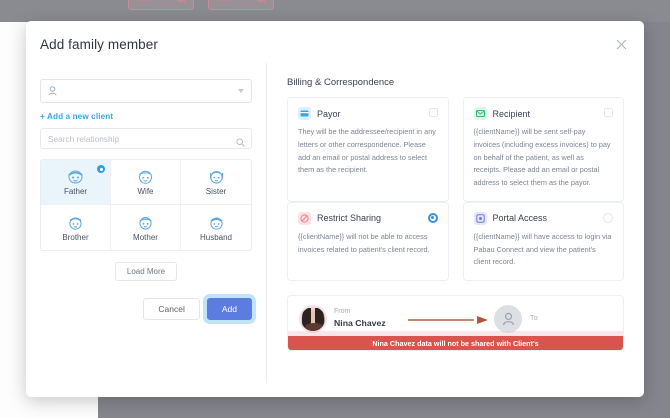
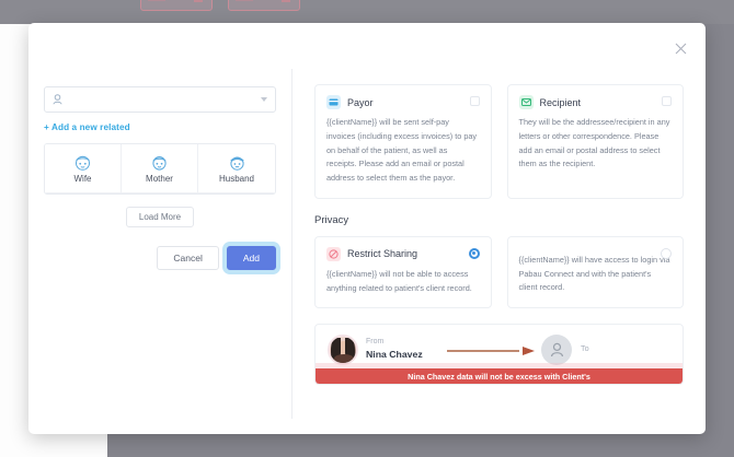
- Add family member
- + Add a new client
+ + Add a new related
- Search relationship
- Father
  Wife
- Sister
- Brother
  Mother
  Husband
  Load More
  Cancel
  Add
- Billing & Correspondence
  Payor
- They will be the addressee/recipient in any letters or other correspondence. Please add an email or postal address to select them as the recipient.
+ {{clientName}} will be sent self-pay invoices (including excess invoices) to pay on behalf of the patient, as well as receipts. Please add an email or postal address to select them as the payor.
  Recipient
- {{clientName}} will be sent self-pay invoices (including excess invoices) to pay on behalf of the patient, as well as receipts. Please add an email or postal address to select them as the payor.
+ They will be the addressee/recipient in any letters or other correspondence. Please add an email or postal address to select them as the recipient.
+ Privacy
  Restrict Sharing
- {{clientName}} will not be able to access invoices related to patient's client record.
+ {{clientName}} will not be able to access anything related to patient's client record.
- Portal Access
- {{clientName}} will have access to login via Pabau Connect and view the patient's client record.
+ {{clientName}} will have access to login via Pabau Connect and with the patient's client record.
  Nina Chavez
  To
- Nina Chavez data will not be shared with Client's
+ Nina Chavez data will not be excess with Client's
